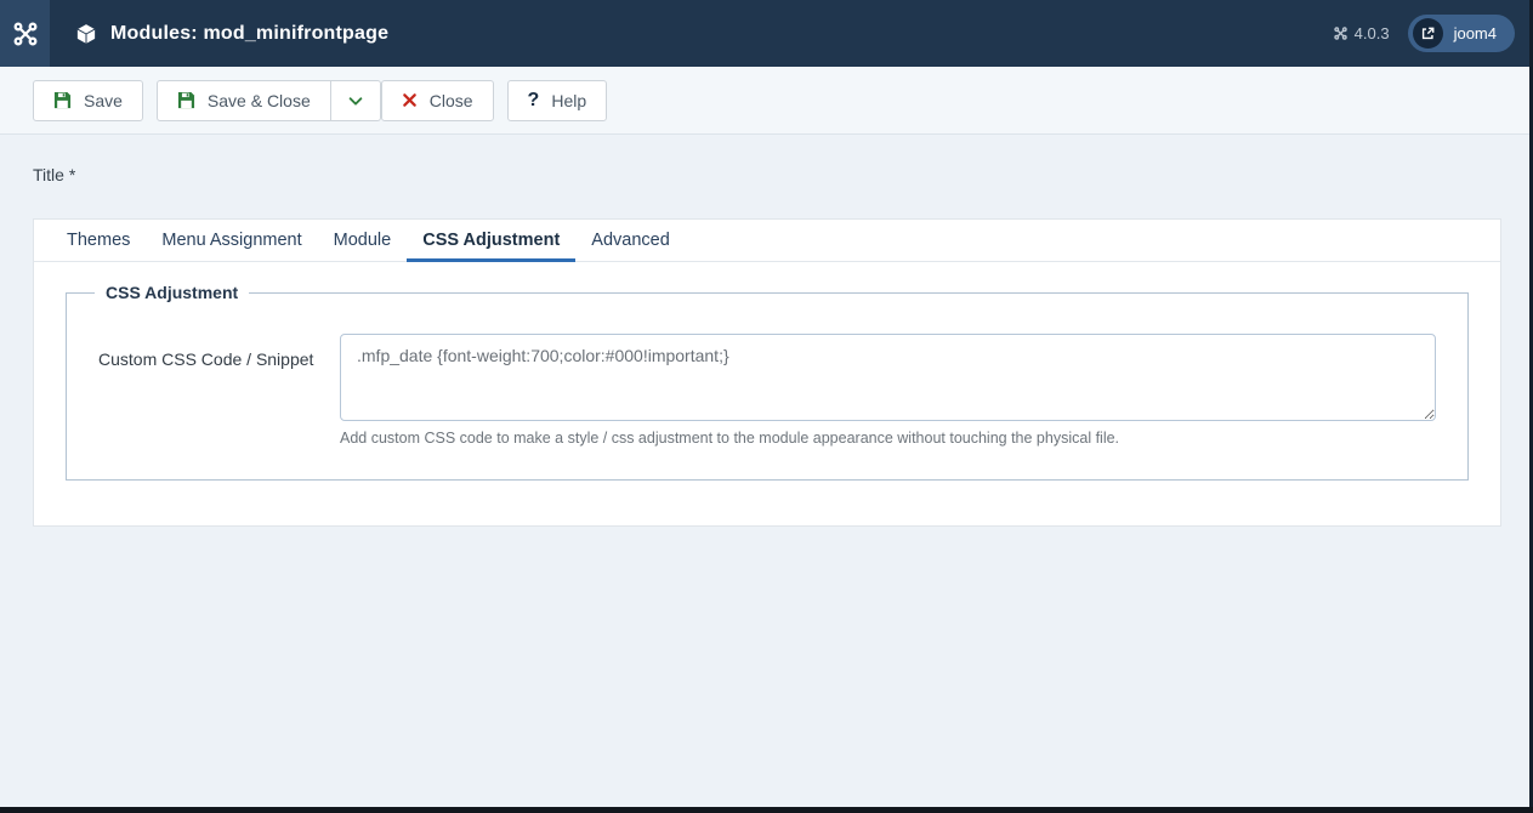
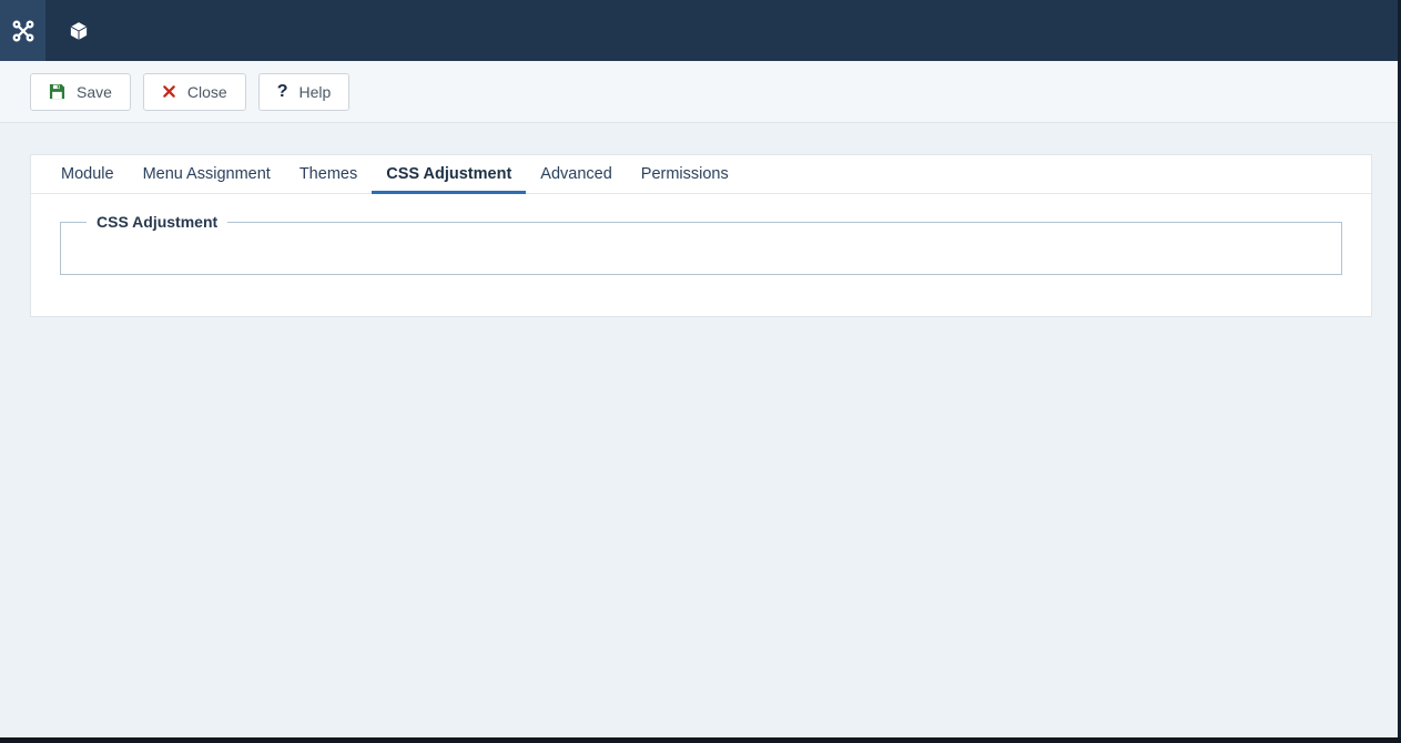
- Modules: mod_minifrontpage
- 4.0.3
- joom4
  Save
- Save & Close
  Close
  ?
  Help
- Title *
- Themes
+ Module
  Menu Assignment
- Module
+ Themes
  CSS Adjustment
  Advanced
+ Permissions
  CSS Adjustment
- Custom CSS Code / Snippet
- .mfp_date {font-weight:700;color:#000!important;}
- Add custom CSS code to make a style / css adjustment to the module appearance without touching the physical file.
